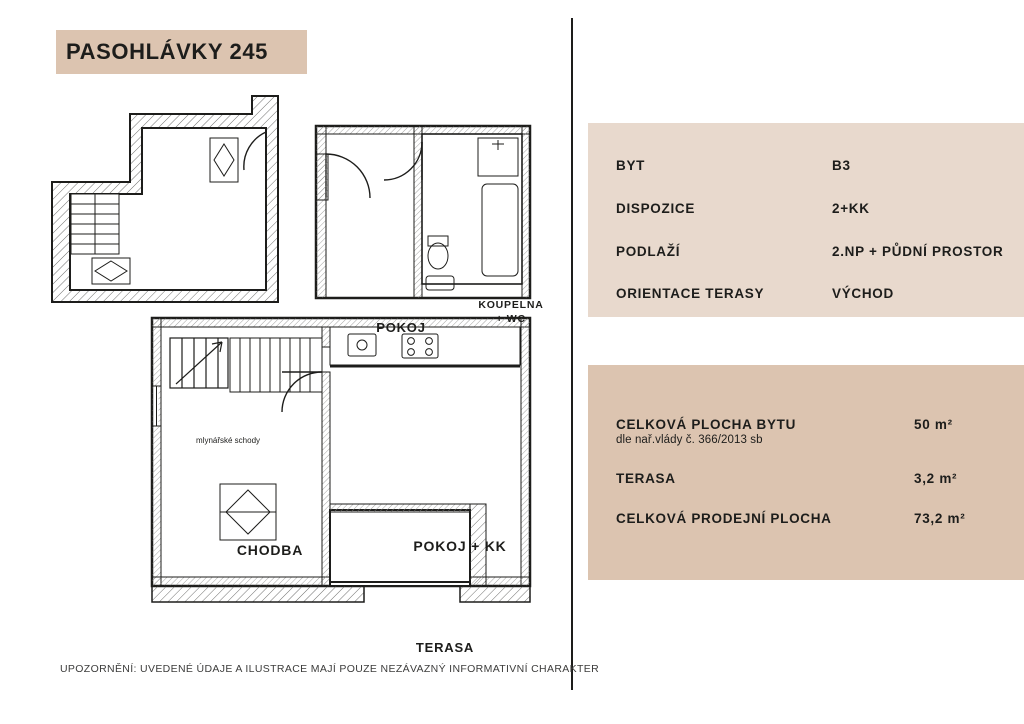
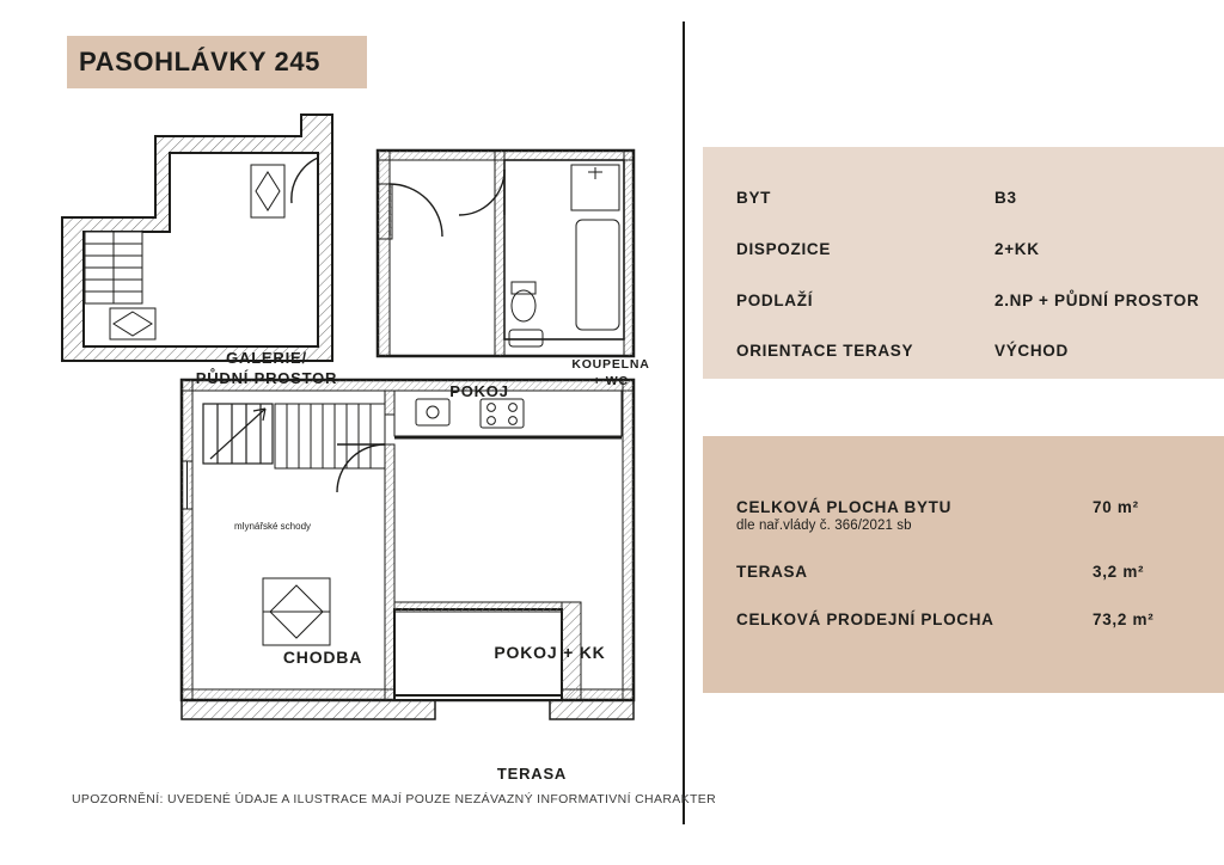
  PASOHLÁVKY 245
  BYT
  B3
  DISPOZICE
  2+KK
  PODLAŽÍ
  2.NP + PŮDNÍ PROSTOR
  ORIENTACE TERASY
  VÝCHOD
  CELKOVÁ PLOCHA BYTU
- dle nař.vlády č. 366/2013 sb
+ dle nař.vlády č. 366/2021 sb
- 50 m²
+ 70 m²
  TERASA
  3,2 m²
  CELKOVÁ PRODEJNÍ PLOCHA
  73,2 m²
+ GALERIE/
+ PŮDNÍ PROSTOR
  POKOJ
  KOUPELNA
  + WC
  CHODBA
  POKOJ + KK
  TERASA
  mlynářské schody
  UPOZORNĚNÍ: UVEDENÉ ÚDAJE A ILUSTRACE MAJÍ POUZE NEZÁVAZNÝ INFORMATIVNÍ CHARAKTER
